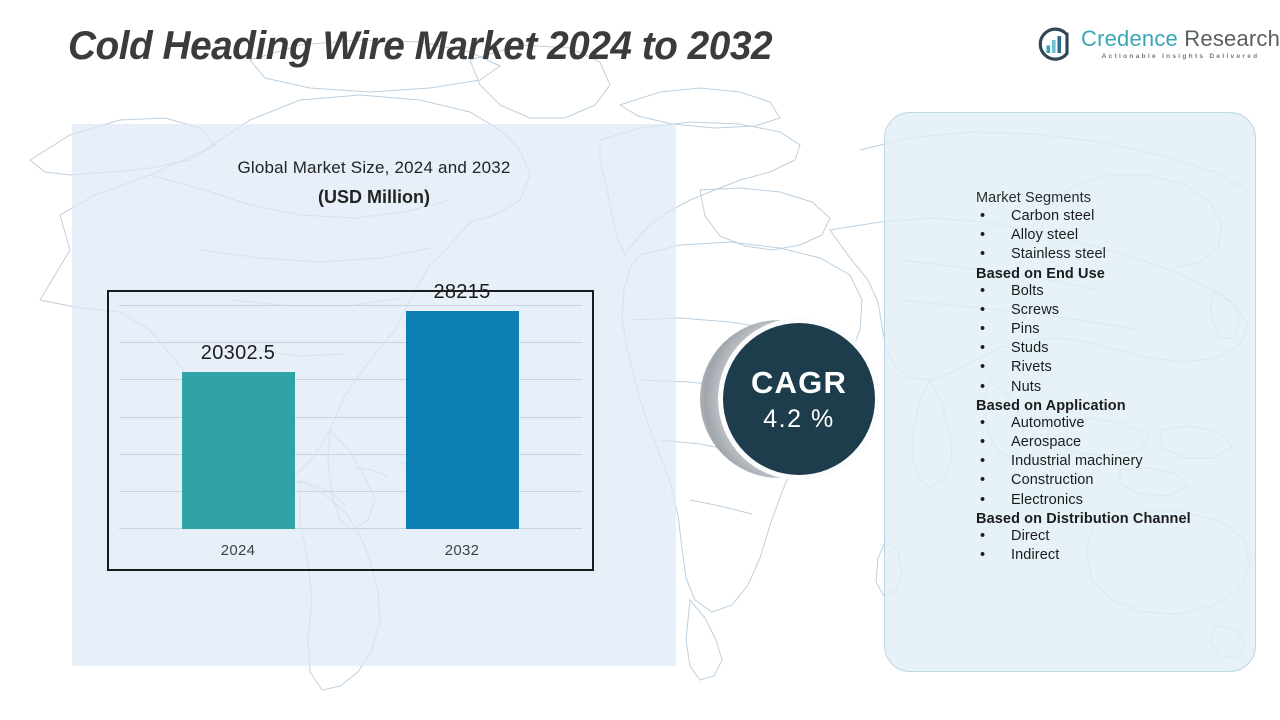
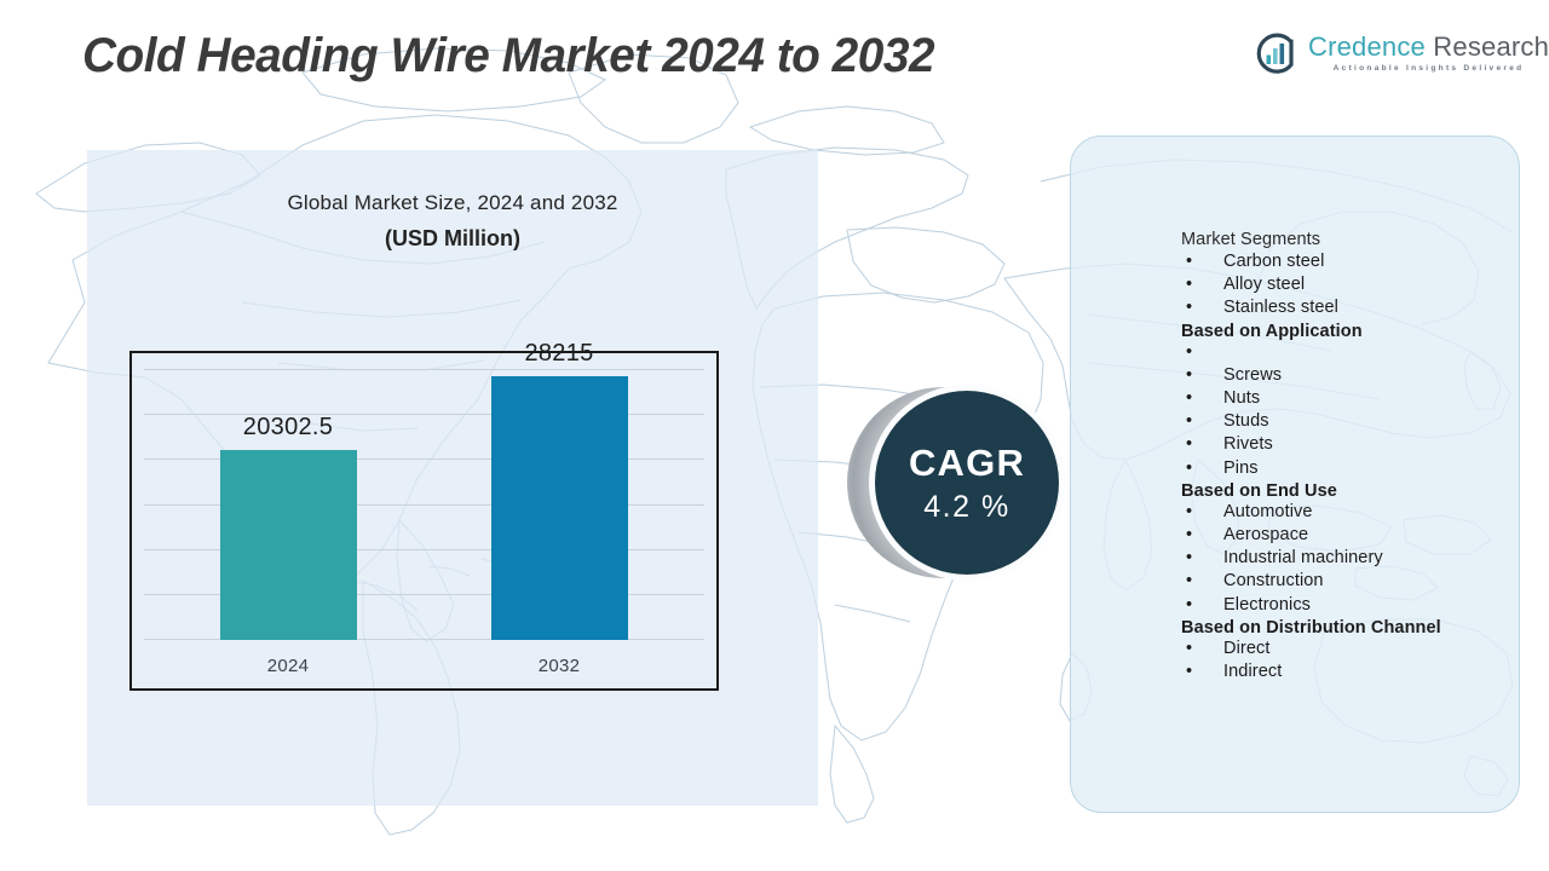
  Cold Heading Wire Market 2024 to 2032
  Credence Research
  Global Market Size, 2024 and 2032
  (USD Million)
  20302.5
  2024
  28215
  2032
  CAGR
  4.2 %
  Market Segments
  •
  Carbon steel
  •
  Alloy steel
  •
  Stainless steel
- Based on End Use
+ Based on Application
  •
- Bolts
  •
  Screws
  •
- Pins
+ Nuts
  •
  Studs
  •
  Rivets
  •
- Nuts
+ Pins
- Based on Application
+ Based on End Use
  •
  Automotive
  •
  Aerospace
  •
  Industrial machinery
  •
  Construction
  •
  Electronics
  Based on Distribution Channel
  •
  Direct
  •
  Indirect
